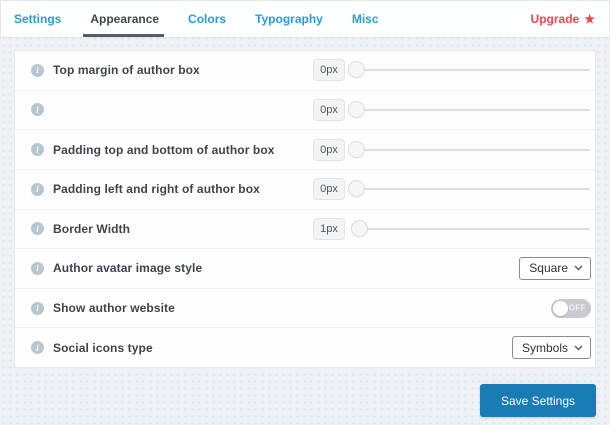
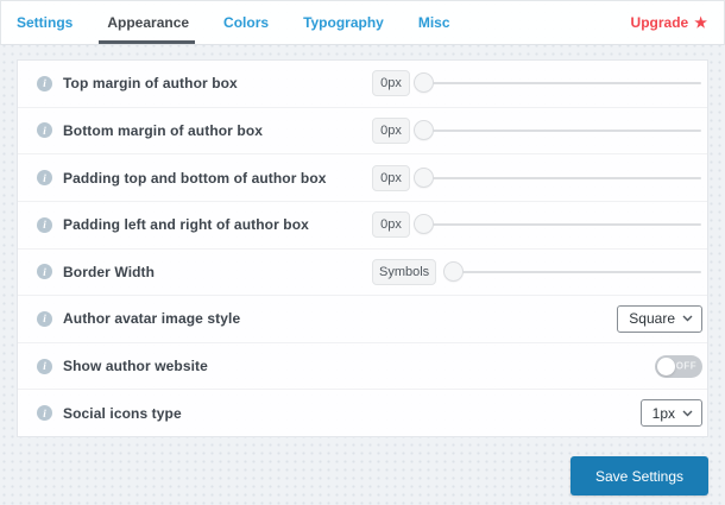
  Settings
  Appearance
  Colors
  Typography
  Misc
  Upgrade
  ★
  i
  Top margin of author box
  0px
  i
+ Bottom margin of author box
  0px
  i
  Padding top and bottom of author box
  0px
  i
  Padding left and right of author box
  0px
  i
  Border Width
- 1px
+ Symbols
  i
  Author avatar image style
  Square
  i
  Show author website
  OFF
  i
  Social icons type
- Symbols
+ 1px
  Save Settings
